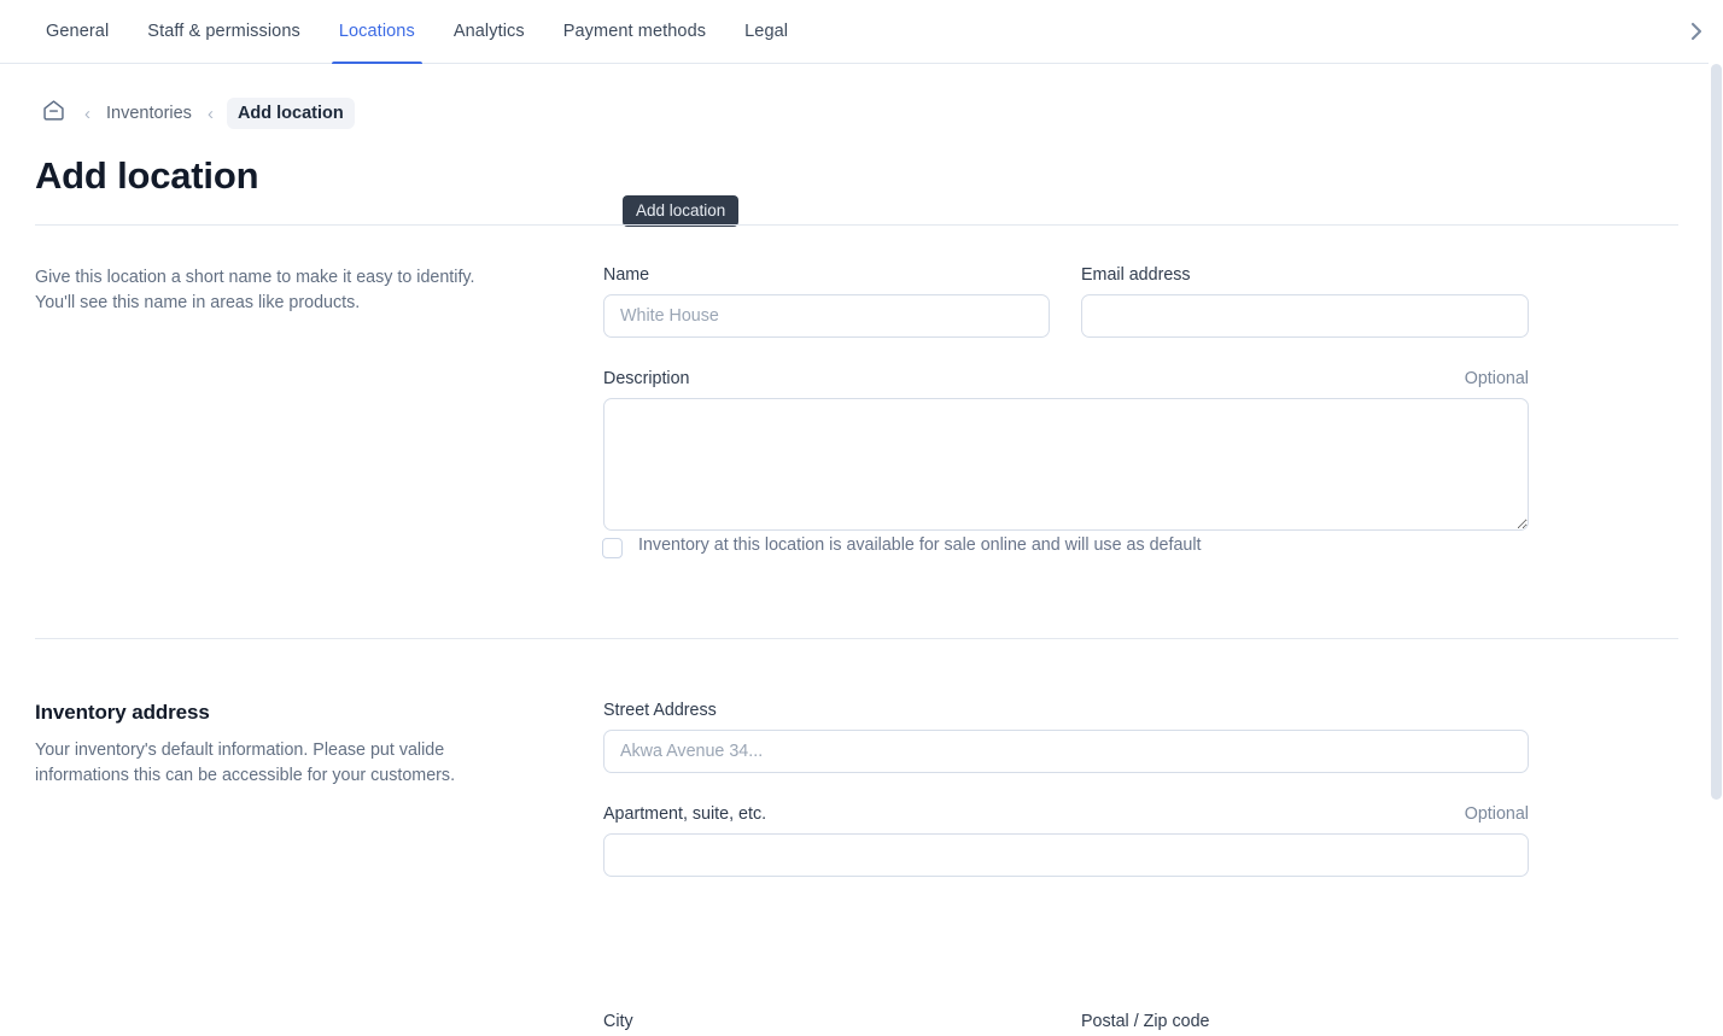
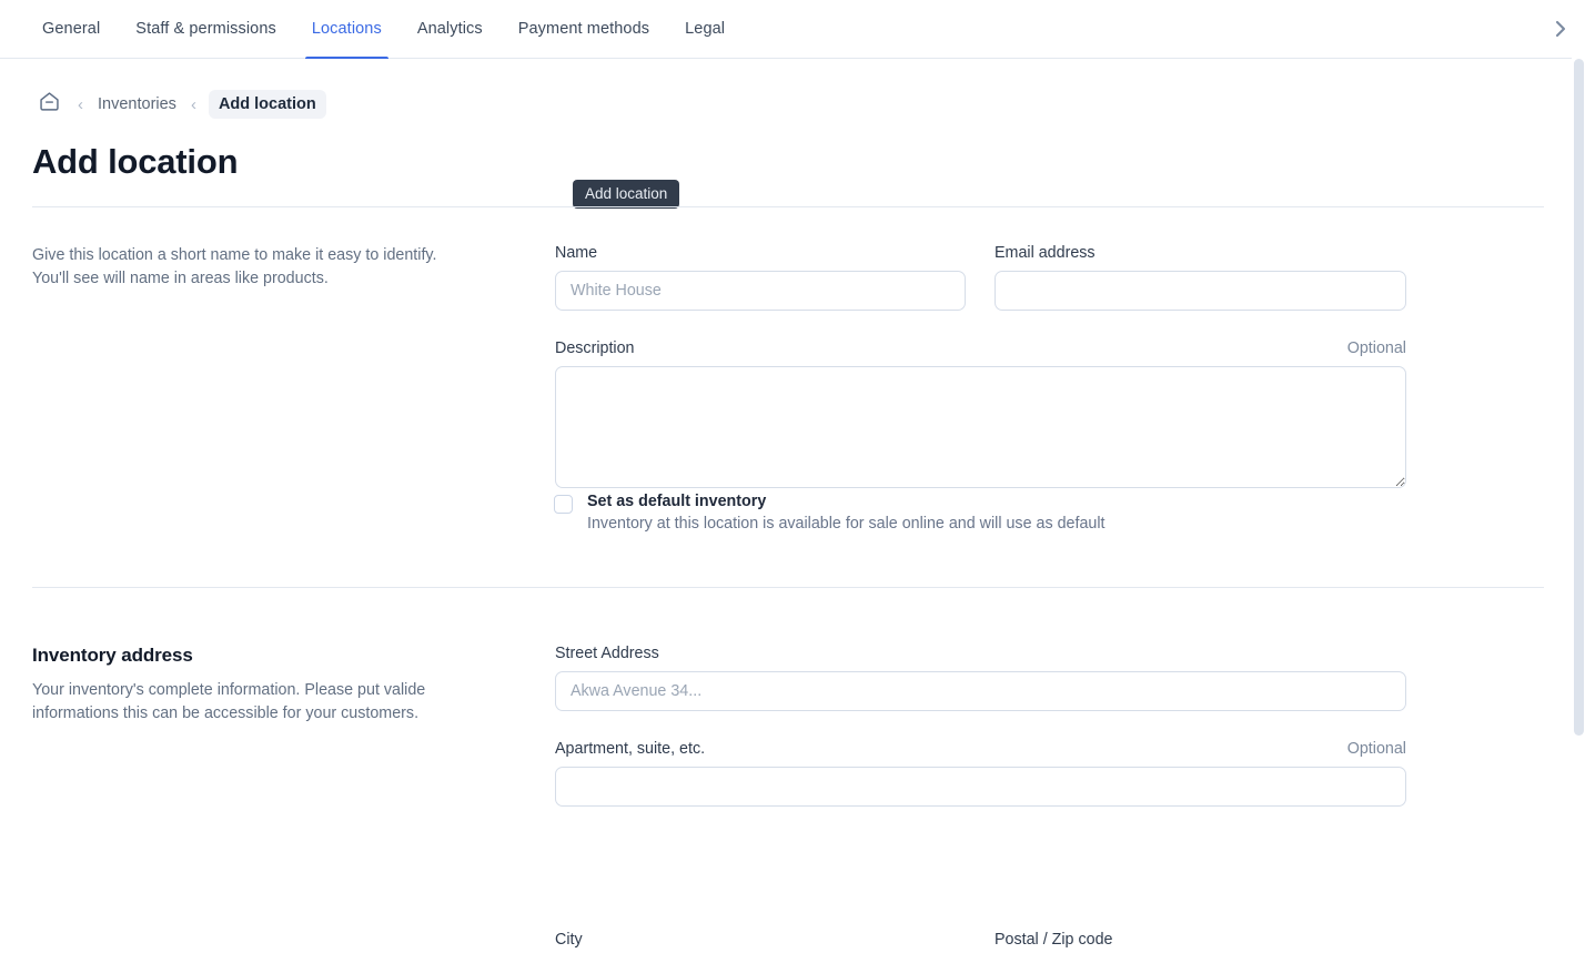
  General
  Staff & permissions
  Locations
  Analytics
  Payment methods
  Legal
  ‹
  Inventories
  ‹
  Add location
  Add location
  Add location
- Give this location a short name to make it easy to identify. You'll see this name in areas like products.
+ Give this location a short name to make it easy to identify. You'll see will name in areas like products.
  Name
  White House
  Email address
  Description
  Optional
+ Set as default inventory
  Inventory at this location is available for sale online and will use as default
  Inventory address
- Your inventory's default information. Please put valide informations this can be accessible for your customers.
+ Your inventory's complete information. Please put valide informations this can be accessible for your customers.
  Street Address
  Akwa Avenue 34...
  Apartment, suite, etc.
  Optional
  City
  Postal / Zip code
